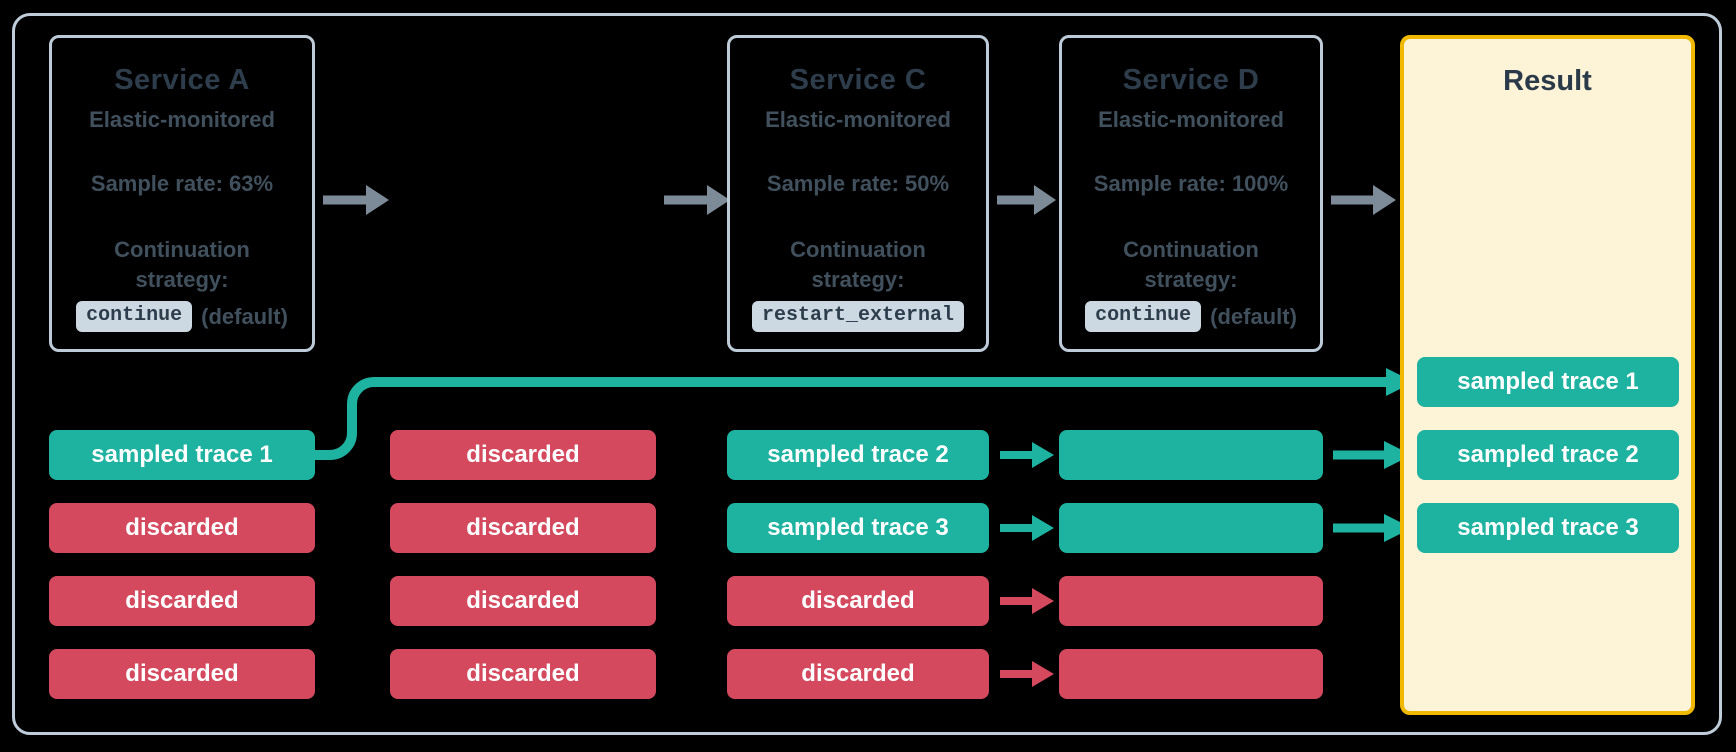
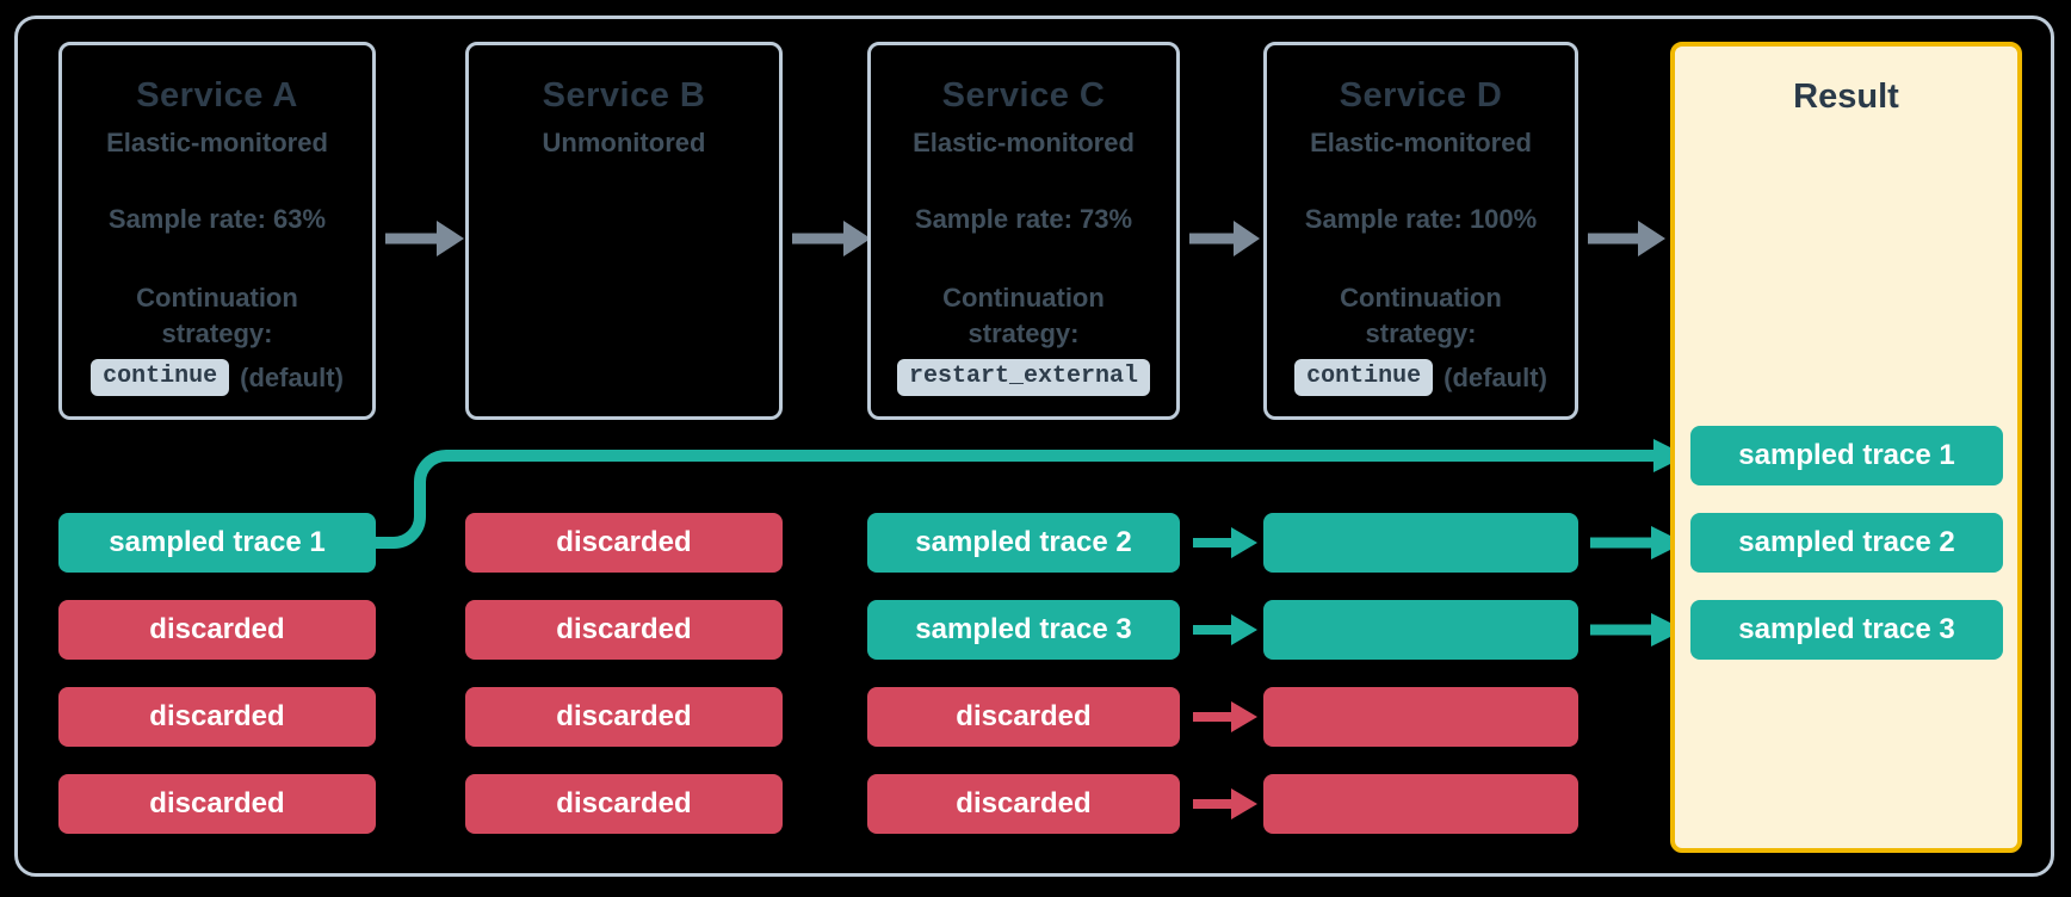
  Service A
  Elastic-monitored
  Sample rate: 63%
  Continuation
  strategy:
  continue
  (default)
+ Service B
+ Unmonitored
  Service C
  Elastic-monitored
- Sample rate: 50%
+ Sample rate: 73%
  Continuation
  strategy:
  restart_external
  Service D
  Elastic-monitored
  Sample rate: 100%
  Continuation
  strategy:
  continue
  (default)
  Result
  sampled trace 1
  discarded
  discarded
  discarded
  discarded
  discarded
  discarded
  discarded
  sampled trace 2
  sampled trace 3
  discarded
  discarded
  sampled trace 1
  sampled trace 2
  sampled trace 3
